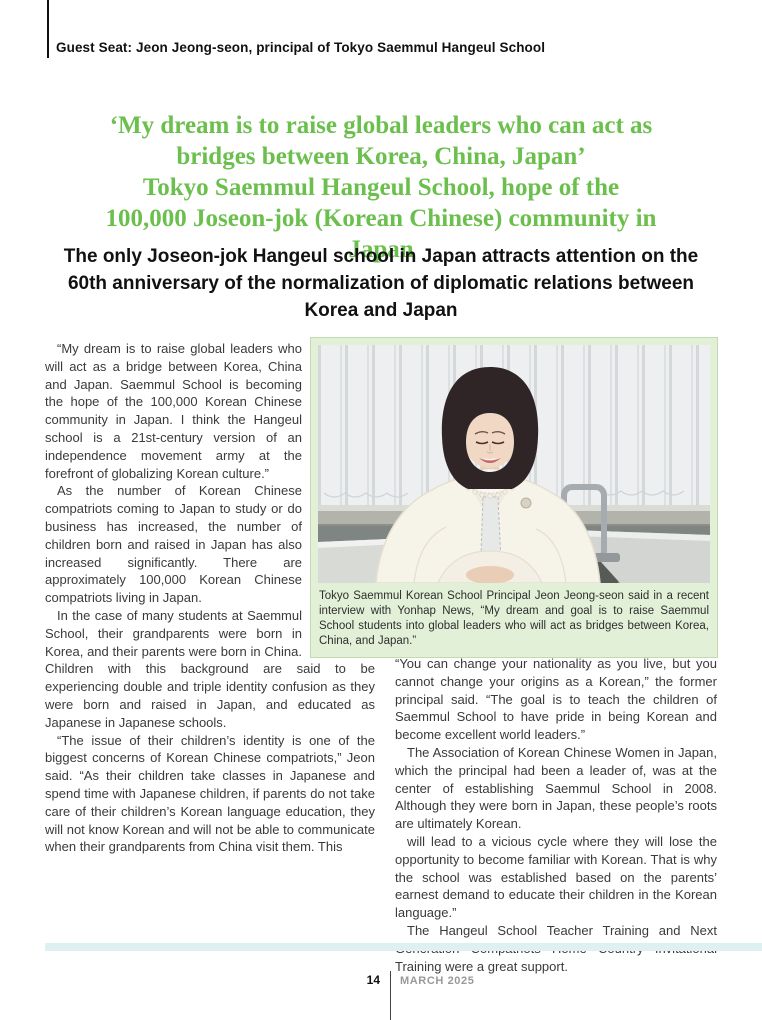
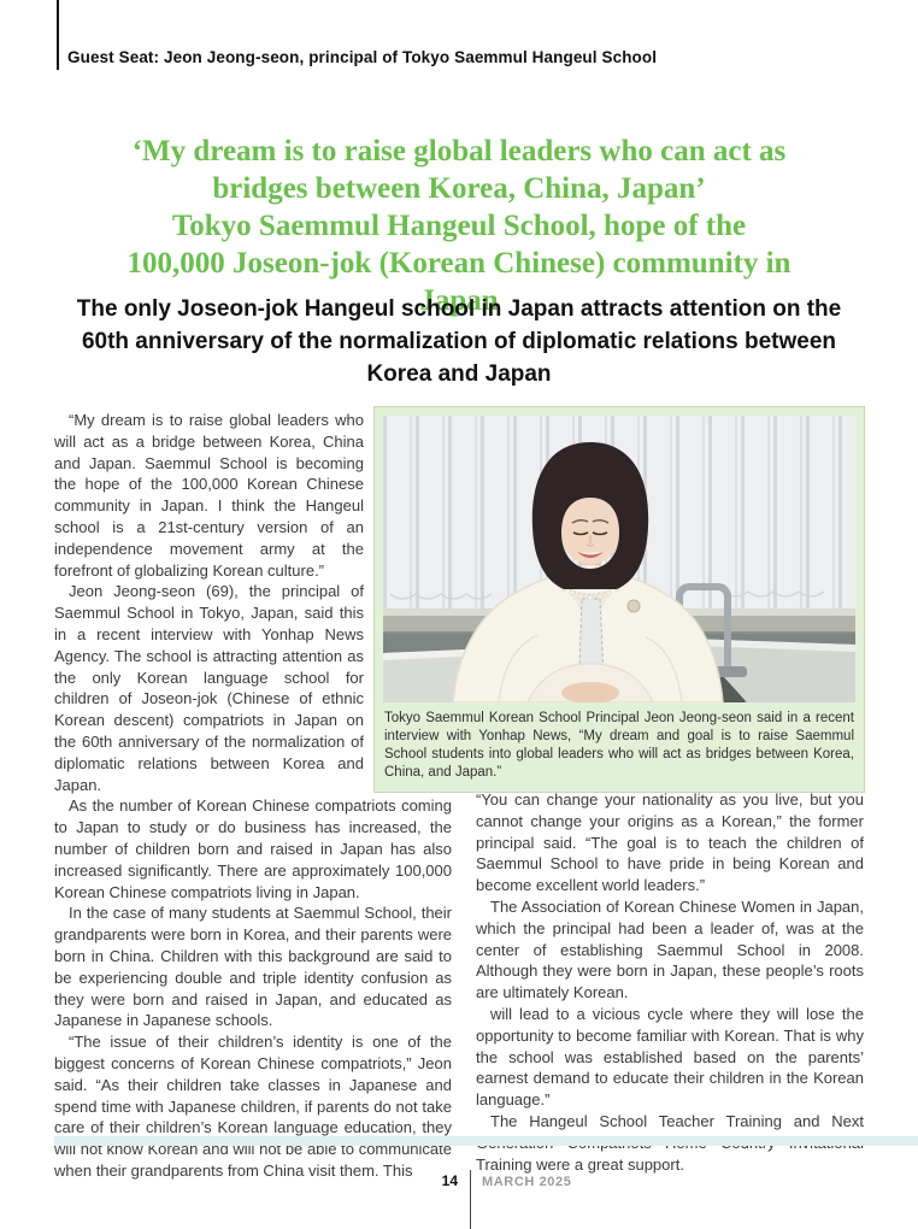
  Guest Seat: Jeon Jeong-seon, principal of Tokyo Saemmul Hangeul School
  ‘My dream is to raise global leaders who can act as bridges between Korea, China, Japan’
  Tokyo Saemmul Hangeul School, hope of the 100,000 Joseon-jok (Korean Chinese) community in Japan
  The only Joseon-jok Hangeul school in Japan attracts attention on the 60th anniversary of the normalization of diplomatic relations between Korea and Japan
  Tokyo Saemmul Korean School Principal Jeon Jeong-seon said in a recent interview with Yonhap News, “My dream and goal is to raise Saemmul School students into global leaders who will act as bridges between Korea, China, and Japan.”
  “My dream is to raise global leaders who will act as a bridge between Korea, China and Japan. Saemmul School is becoming the hope of the 100,000 Korean Chinese community in Japan. I think the Hangeul school is a 21st-century version of an independence movement army at the forefront of globalizing Korean culture.”
+ Jeon Jeong-seon (69), the principal of Saemmul School in Tokyo, Japan, said this in a recent interview with Yonhap News Agency. The school is attracting attention as the only Korean language school for children of Joseon-jok (Chinese of ethnic Korean descent) compatriots in Japan on the 60th anniversary of the normalization of diplomatic relations between Korea and Japan.
  As the number of Korean Chinese compatriots coming to Japan to study or do business has increased, the number of children born and raised in Japan has also increased significantly. There are approximately 100,000 Korean Chinese compatriots living in Japan.
  In the case of many students at Saemmul School, their grandparents were born in Korea, and their parents were born in China. Children with this background are said to be experiencing double and triple identity confusion as they were born and raised in Japan, and educated as Japanese in Japanese schools.
  “The issue of their children’s identity is one of the biggest concerns of Korean Chinese compatriots,” Jeon said. “As their children take classes in Japanese and spend time with Japanese children, if parents do not take care of their children’s Korean language education, they will not know Korean and will not be able to communicate when their grandparents from China visit them. This
  “You can change your nationality as you live, but you cannot change your origins as a Korean,” the former principal said. “The goal is to teach the children of Saemmul School to have pride in being Korean and become excellent world leaders.”
  The Association of Korean Chinese Women in Japan, which the principal had been a leader of, was at the center of establishing Saemmul School in 2008. Although they were born in Japan, these people’s roots are ultimately Korean.
  will lead to a vicious cycle where they will lose the opportunity to become familiar with Korean. That is why the school was established based on the parents’ earnest demand to educate their children in the Korean language.”
  14
  MARCH 2025
